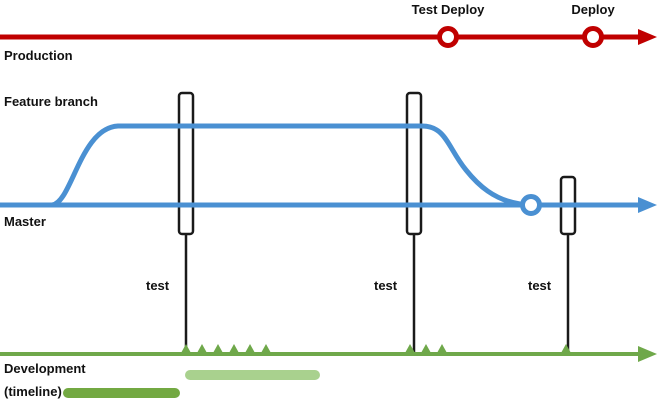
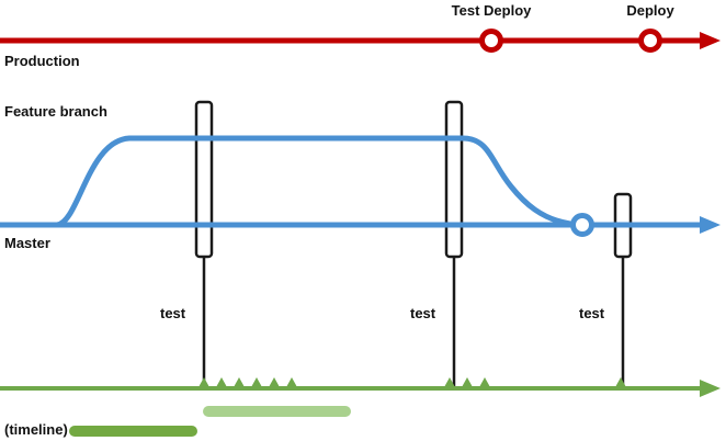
  Test Deploy
  Deploy
  Production
  Feature branch
  Master
  test
  test
  test
- Development
  (timeline)
